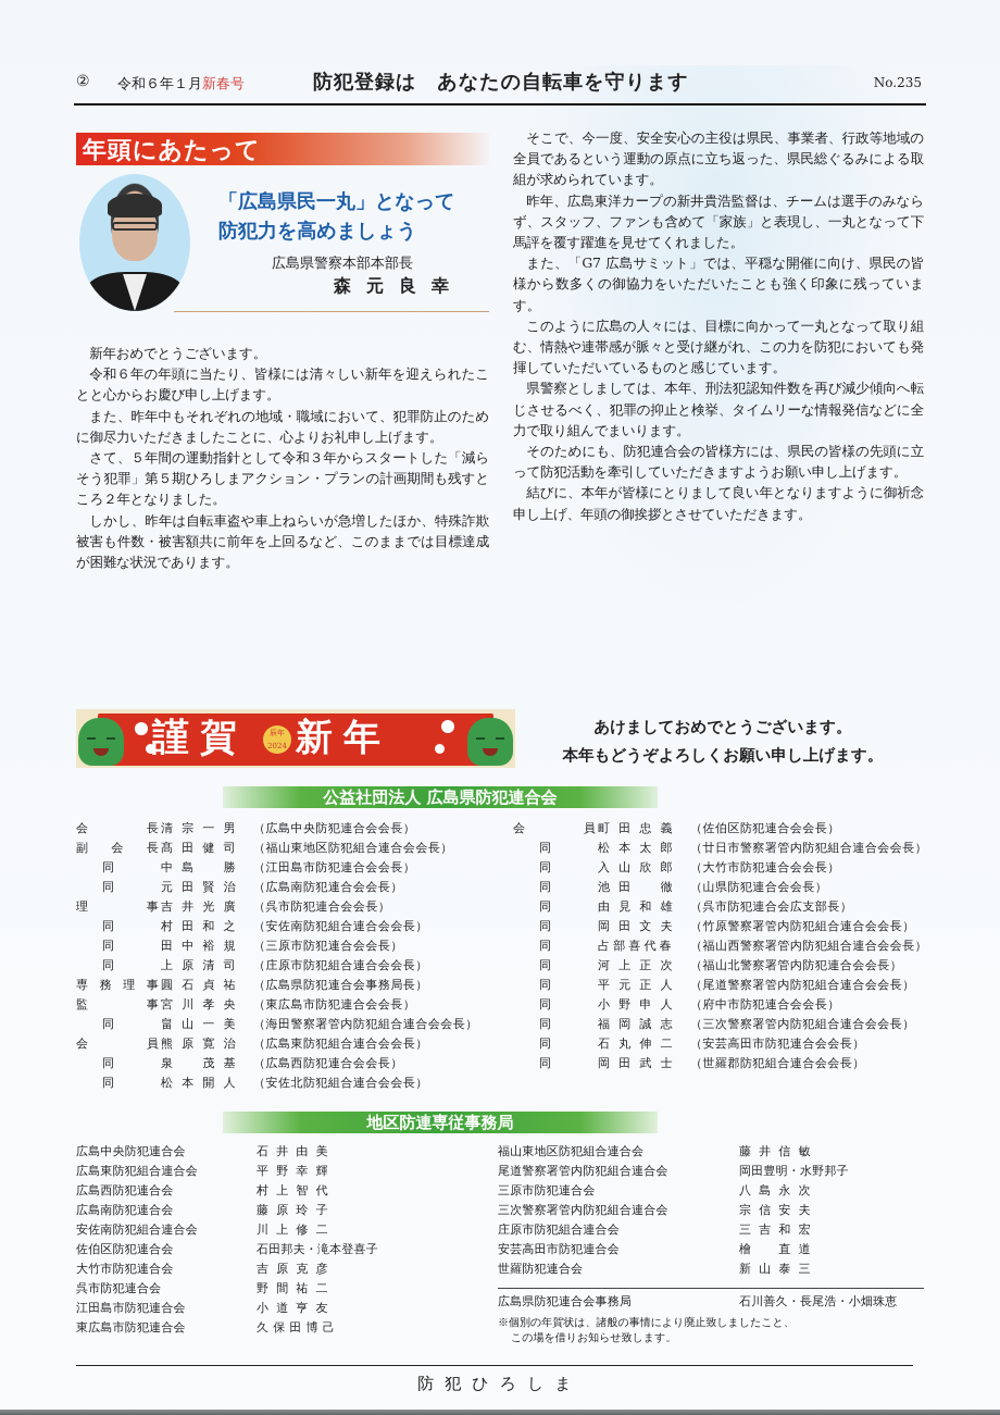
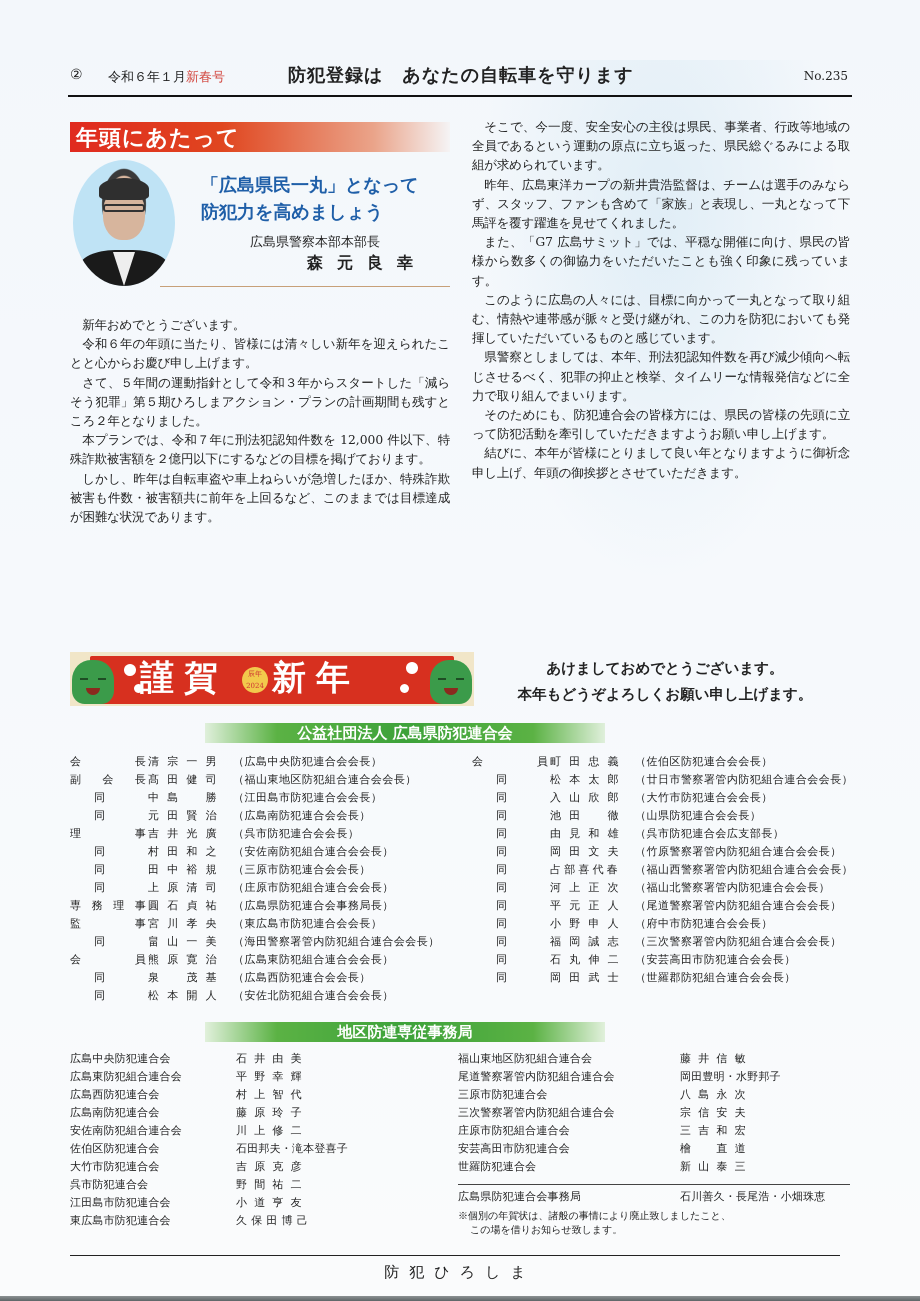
  ②
  令和６年１月新春号
  防犯登録は あなたの自転車を守ります
  No.235
  年頭にあたって
  「広島県民一丸」となって
  防犯力を高めましょう
  広島県警察本部本部長
  森元良幸
  新年おめでとうございます。
  令和６年の年頭に当たり、皆様には清々しい新年を迎えられたことと心からお慶び申し上げます。
- また、昨年中もそれぞれの地域・職域において、犯罪防止のために御尽力いただきましたことに、心よりお礼申し上げます。
  さて、５年間の運動指針として令和３年からスタートした「減らそう犯罪」第５期ひろしまアクション・プランの計画期間も残すところ２年となりました。
+ 本プランでは、令和７年に刑法犯認知件数を 12,000 件以下、特殊詐欺被害額を２億円以下にするなどの目標を掲げております。
  しかし、昨年は自転車盗や車上ねらいが急増したほか、特殊詐欺被害も件数・被害額共に前年を上回るなど、このままでは目標達成が困難な状況であります。
  そこで、今一度、安全安心の主役は県民、事業者、行政等地域の全員であるという運動の原点に立ち返った、県民総ぐるみによる取組が求められています。
  昨年、広島東洋カープの新井貴浩監督は、チームは選手のみならず、スタッフ、ファンも含めて「家族」と表現し、一丸となって下馬評を覆す躍進を見せてくれました。
  また、「G7 広島サミット」では、平穏な開催に向け、県民の皆様から数多くの御協力をいただいたことも強く印象に残っています。
  このように広島の人々には、目標に向かって一丸となって取り組む、情熱や連帯感が脈々と受け継がれ、この力を防犯においても発揮していただいているものと感じています。
  県警察としましては、本年、刑法犯認知件数を再び減少傾向へ転じさせるべく、犯罪の抑止と検挙、タイムリーな情報発信などに全力で取り組んでまいります。
  そのためにも、防犯連合会の皆様方には、県民の皆様の先頭に立って防犯活動を牽引していただきますようお願い申し上げます。
  結びに、本年が皆様にとりまして良い年となりますように御祈念申し上げ、年頭の御挨拶とさせていただきます。
  謹賀 新年
  辰年
  2024
  あけましておめでとうございます。
  本年もどうぞよろしくお願い申し上げます。
  公益社団法人 広島県防犯連合会
  会長
  清宗一男
  （広島中央防犯連合会会長）
  副会長
  髙田健司
  （福山東地区防犯組合連合会会長）
  同
  中島 勝
  （江田島市防犯連合会会長）
  同
  元田賢治
  （広島南防犯連合会会長）
  理事
  吉井光廣
  （呉市防犯連合会会長）
  同
  村田和之
  （安佐南防犯組合連合会会長）
  同
  田中裕規
  （三原市防犯連合会会長）
  同
  上原清司
  （庄原市防犯組合連合会会長）
  専務理事
  圓石貞祐
  （広島県防犯連合会事務局長）
  監事
  宮川孝央
  （東広島市防犯連合会会長）
  同
  畠山一美
  （海田警察署管内防犯組合連合会会長）
  会員
  熊原寛治
  （広島東防犯組合連合会会長）
  同
  泉 茂基
  （広島西防犯連合会会長）
  同
  松本開人
  （安佐北防犯組合連合会会長）
  会員
  町田忠義
  （佐伯区防犯連合会会長）
  同
  松本太郎
  （廿日市警察署管内防犯組合連合会会長）
  同
  入山欣郎
  （大竹市防犯連合会会長）
  同
  池田 徹
  （山県防犯連合会会長）
  同
  由見和雄
  （呉市防犯連合会広支部長）
  同
  岡田文夫
  （竹原警察署管内防犯組合連合会会長）
  同
  占部喜代春
  （福山西警察署管内防犯組合連合会会長）
  同
  河上正次
  （福山北警察署管内防犯連合会会長）
  同
  平元正人
  （尾道警察署管内防犯組合連合会会長）
  同
  小野申人
  （府中市防犯連合会会長）
  同
  福岡誠志
  （三次警察署管内防犯組合連合会会長）
  同
  石丸伸二
  （安芸高田市防犯連合会会長）
  同
  岡田武士
  （世羅郡防犯組合連合会会長）
  地区防連専従事務局
  広島中央防犯連合会
  石井由美
  広島東防犯組合連合会
  平野幸輝
  広島西防犯連合会
  村上智代
  広島南防犯連合会
  藤原玲子
  安佐南防犯組合連合会
  川上修二
  佐伯区防犯連合会
  石田邦夫・滝本登喜子
  大竹市防犯連合会
  吉原克彦
  呉市防犯連合会
  野間祐二
  江田島市防犯連合会
  小道亨友
  東広島市防犯連合会
  久保田博己
  福山東地区防犯組合連合会
  藤井信敏
  尾道警察署管内防犯組合連合会
  岡田豊明・水野邦子
  三原市防犯連合会
  八島永次
  三次警察署管内防犯組合連合会
  宗信安夫
  庄原市防犯組合連合会
  三吉和宏
  安芸高田市防犯連合会
  檜 直道
  世羅防犯連合会
  新山泰三
  広島県防犯連合会事務局
  石川善久・長尾浩・小畑珠恵
  ※個別の年賀状は、諸般の事情により廃止致しましたこと、
  この場を借りお知らせ致します。
  防犯ひろしま
